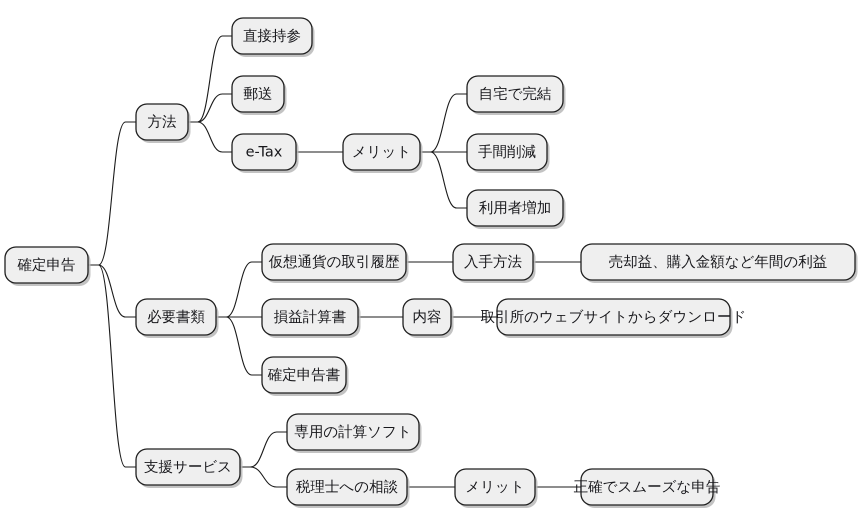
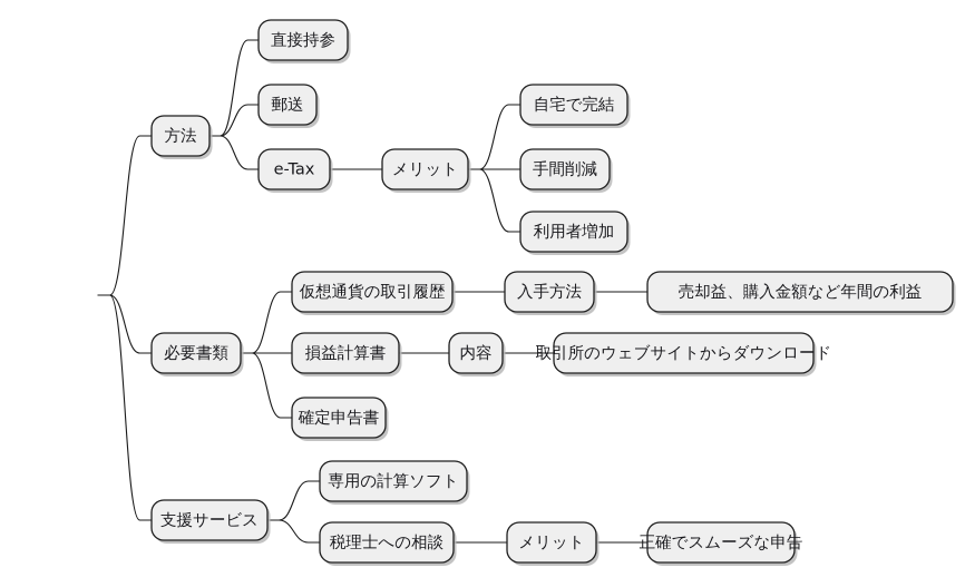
- 確定申告
  方法
  直接持参
  郵送
  e-Tax
  メリット
  自宅で完結
  手間削減
  利用者増加
  必要書類
  仮想通貨の取引履歴
  入手方法
  売却益、購入金額など年間の利益
  損益計算書
  内容
  取引所のウェブサイトからダウンロード
  確定申告書
  支援サービス
  専用の計算ソフト
  税理士への相談
  メリット
  正確でスムーズな申告
